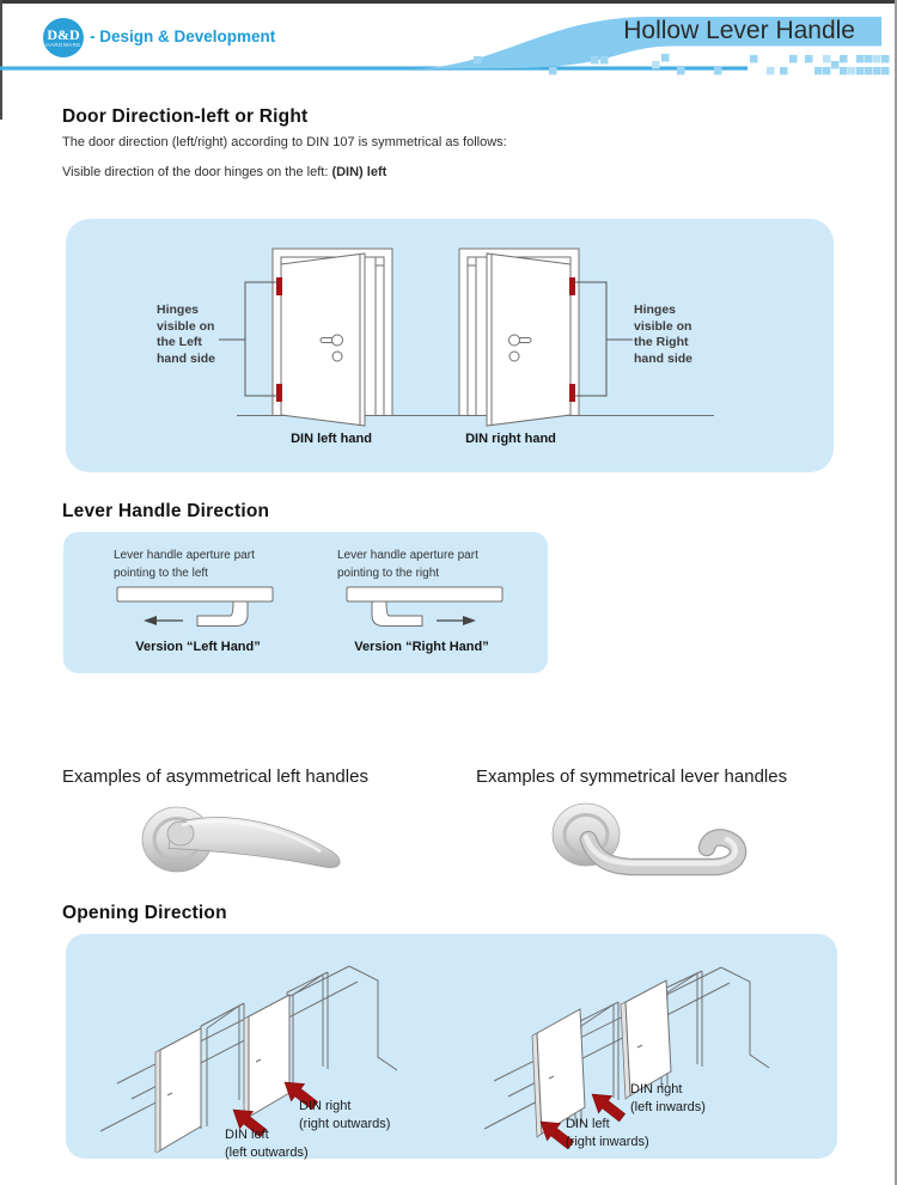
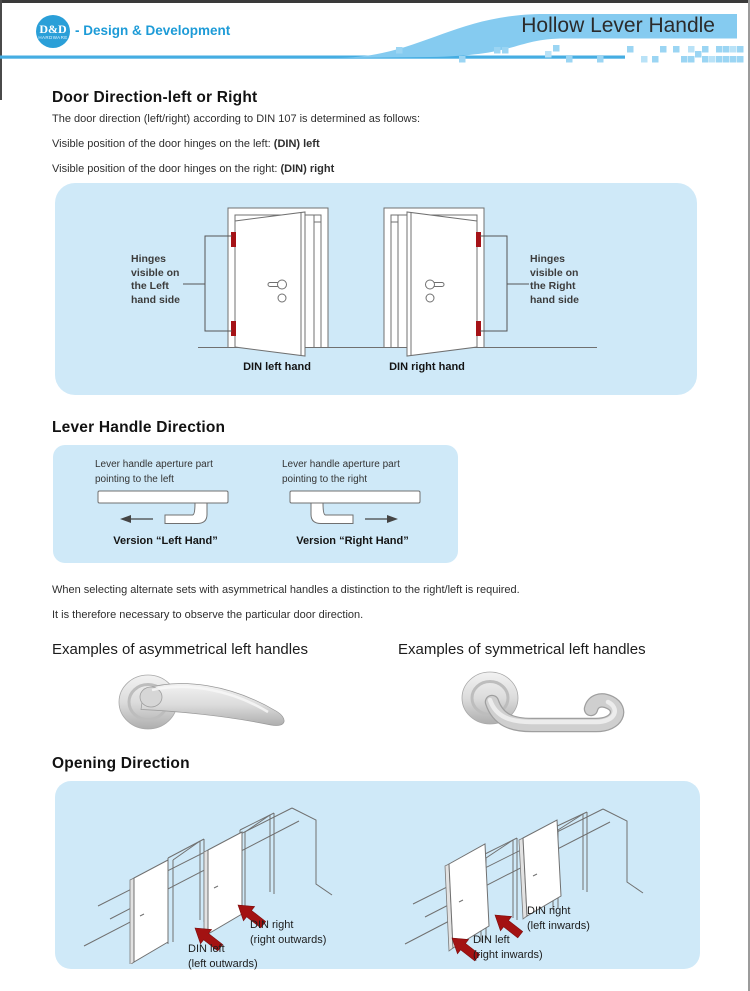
  D&D
  - Design & Development
  Hollow Lever Handle
  Door Direction-left or Right
- The door direction (left/right) according to DIN 107 is symmetrical as follows:
+ The door direction (left/right) according to DIN 107 is determined as follows:
- Visible direction of the door hinges on the left: (DIN) left
+ Visible position of the door hinges on the left: (DIN) left
+ Visible position of the door hinges on the right: (DIN) right
  Hinges
  visible on
  the Left
  hand side
  DIN left hand
  Hinges
  visible on
  the Right
  hand side
  DIN right hand
  Lever Handle Direction
  Lever handle aperture part
  pointing to the left
  Version “Left Hand”
  Lever handle aperture part
  pointing to the right
  Version “Right Hand”
+ When selecting alternate sets with asymmetrical handles a distinction to the right/left is required.
+ It is therefore necessary to observe the particular door direction.
  Examples of asymmetrical left handles
- Examples of symmetrical lever handles
+ Examples of symmetrical left handles
  Opening Direction
  DIN left
  (left outwards)
  DIN right
  (right outwards)
  DIN right
  (left inwards)
  DIN left
  (right inwards)
